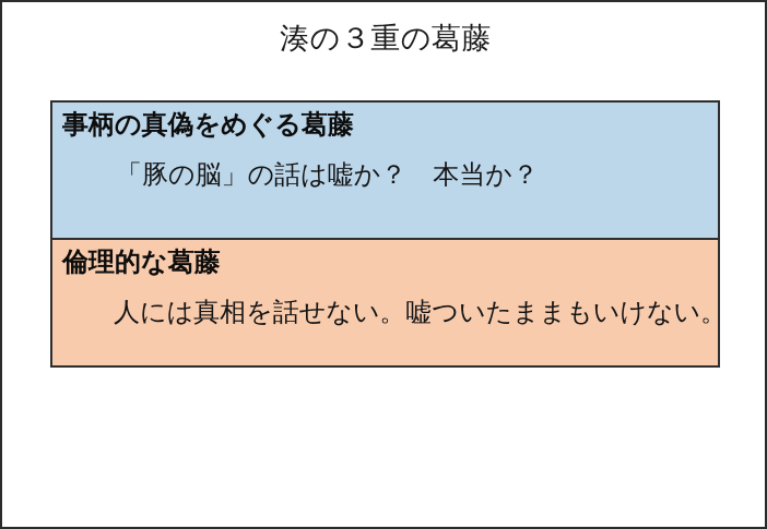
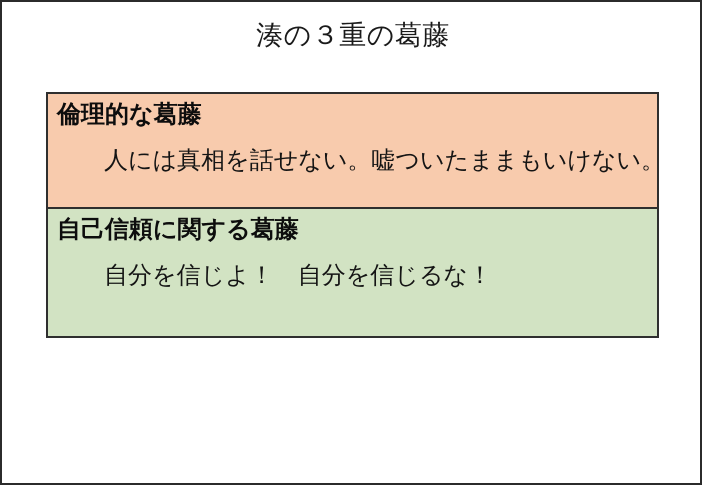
  湊の３重の葛藤
- 事柄の真偽をめぐる葛藤
- 「豚の脳」の話は嘘か？ 本当か？
  倫理的な葛藤
  人には真相を話せない。嘘ついたままもいけない。
+ 自己信頼に関する葛藤
+ 自分を信じよ！ 自分を信じるな！
